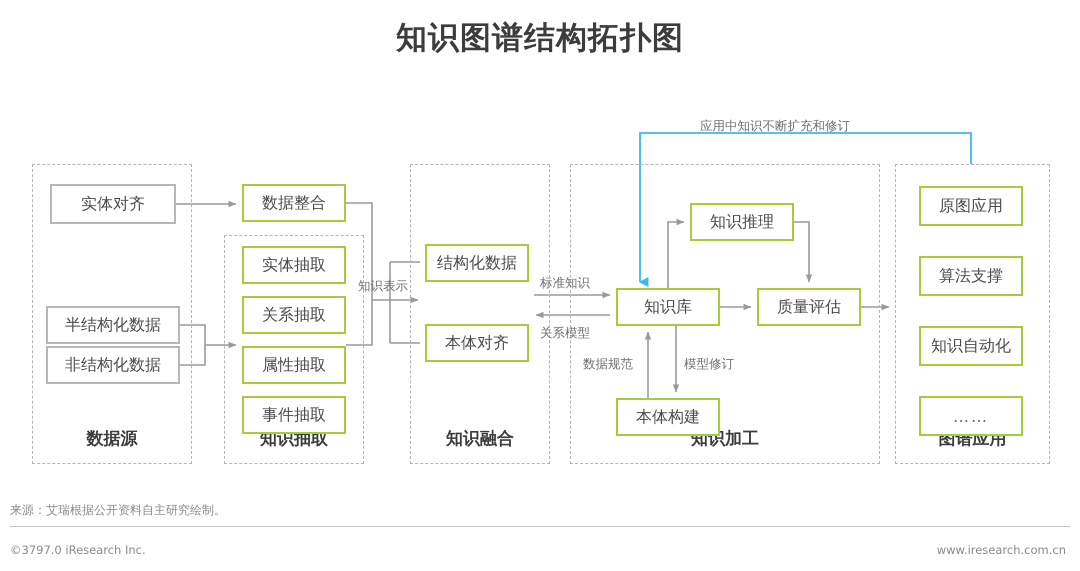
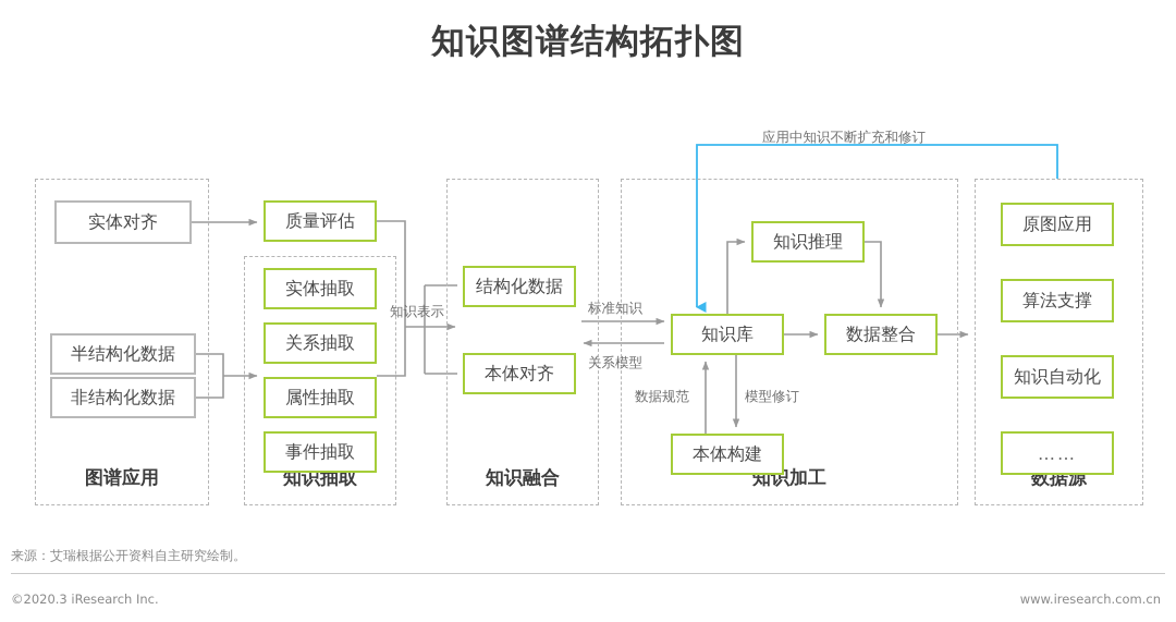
  知识图谱结构拓扑图
- 数据源
+ 图谱应用
  知识抽取
  知识融合
  知识加工
- 图谱应用
+ 数据源
  实体对齐
  半结构化数据
  非结构化数据
- 数据整合
+ 质量评估
  实体抽取
  关系抽取
  属性抽取
  事件抽取
  结构化数据
  本体对齐
  知识推理
  知识库
- 质量评估
+ 数据整合
  本体构建
  原图应用
  算法支撑
  知识自动化
  ……
  知识表示
  标准知识
  关系模型
  数据规范
  模型修订
  应用中知识不断扩充和修订
  来源：艾瑞根据公开资料自主研究绘制。
- ©3797.0 iResearch Inc.
+ ©2020.3 iResearch Inc.
  www.iresearch.com.cn
